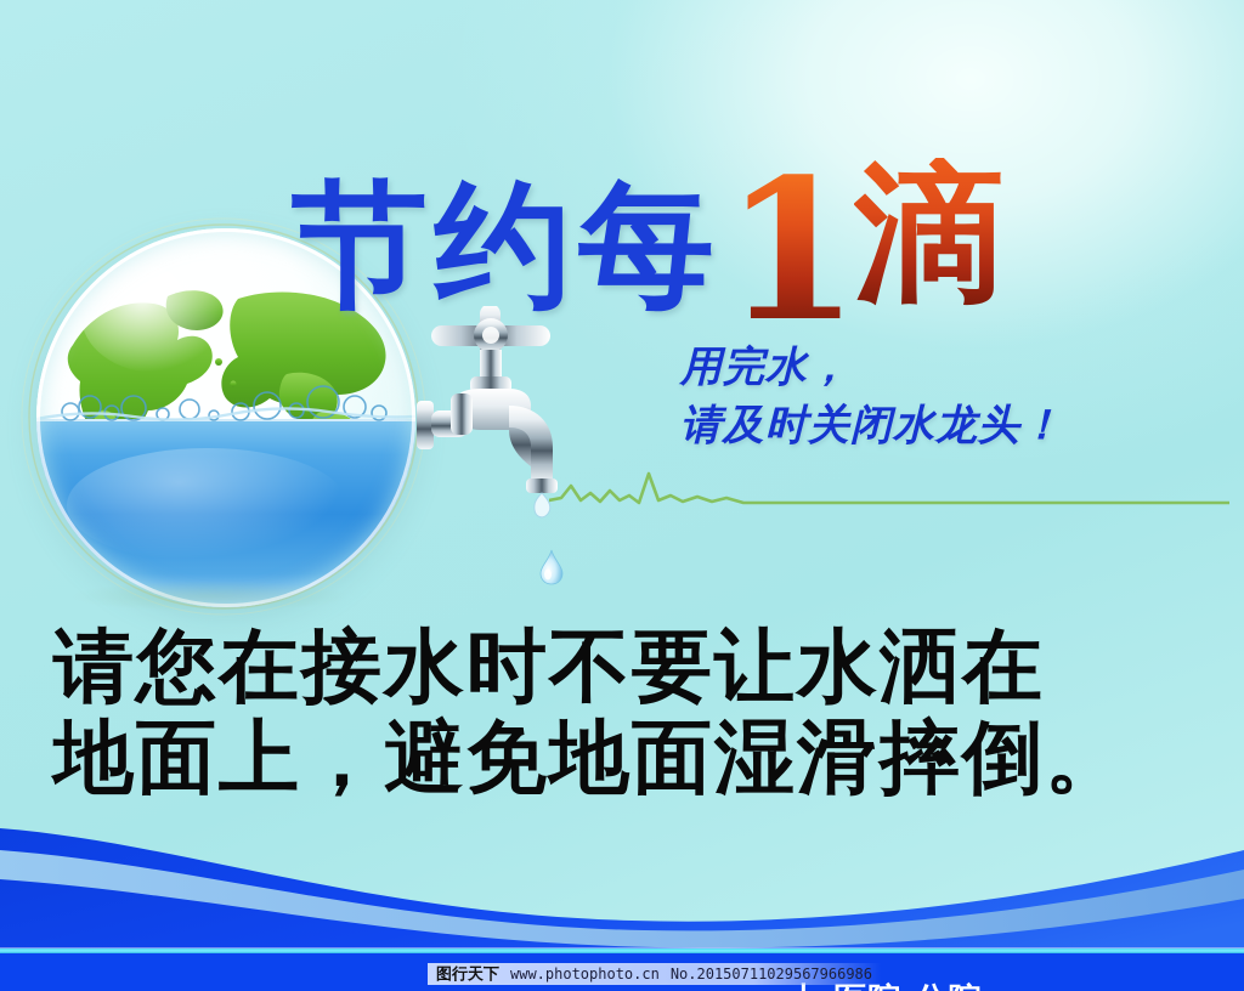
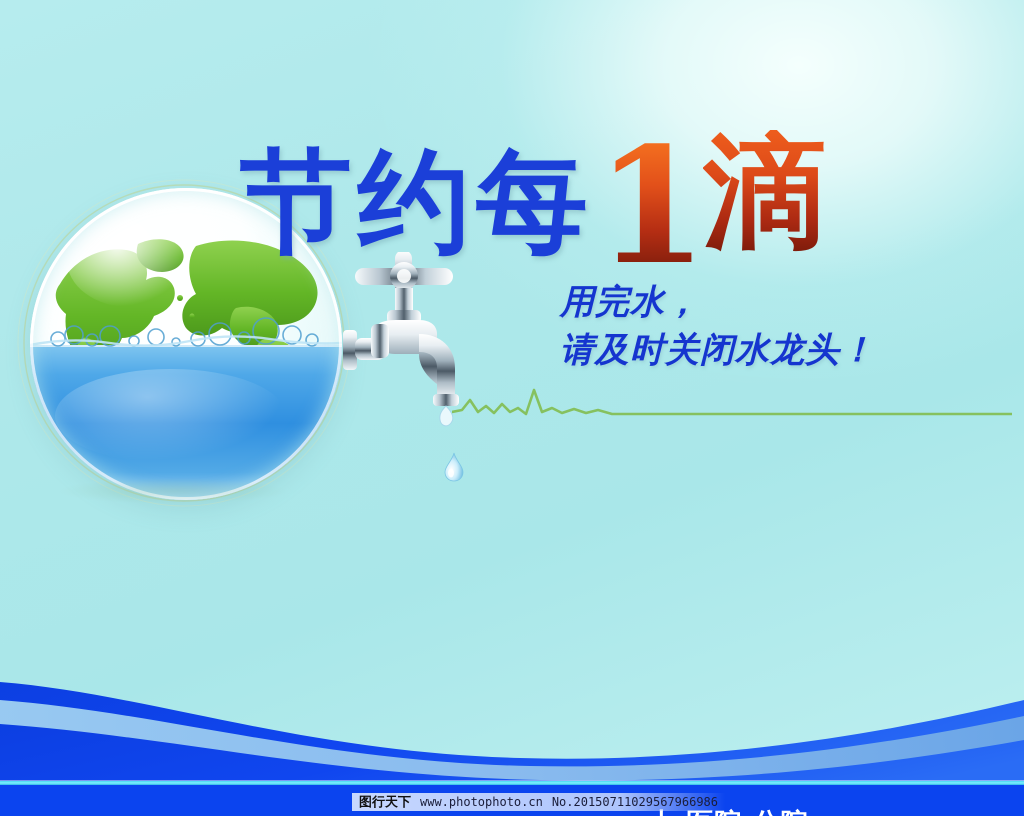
  节约每
  1
  滴
  用完水，
  请及时关闭水龙头！
- 请您在接水时不要让水洒在
- 地面上，避免地面湿滑摔倒。
  图行天下
  www.photophoto.cn
  No.20150711029567966986
